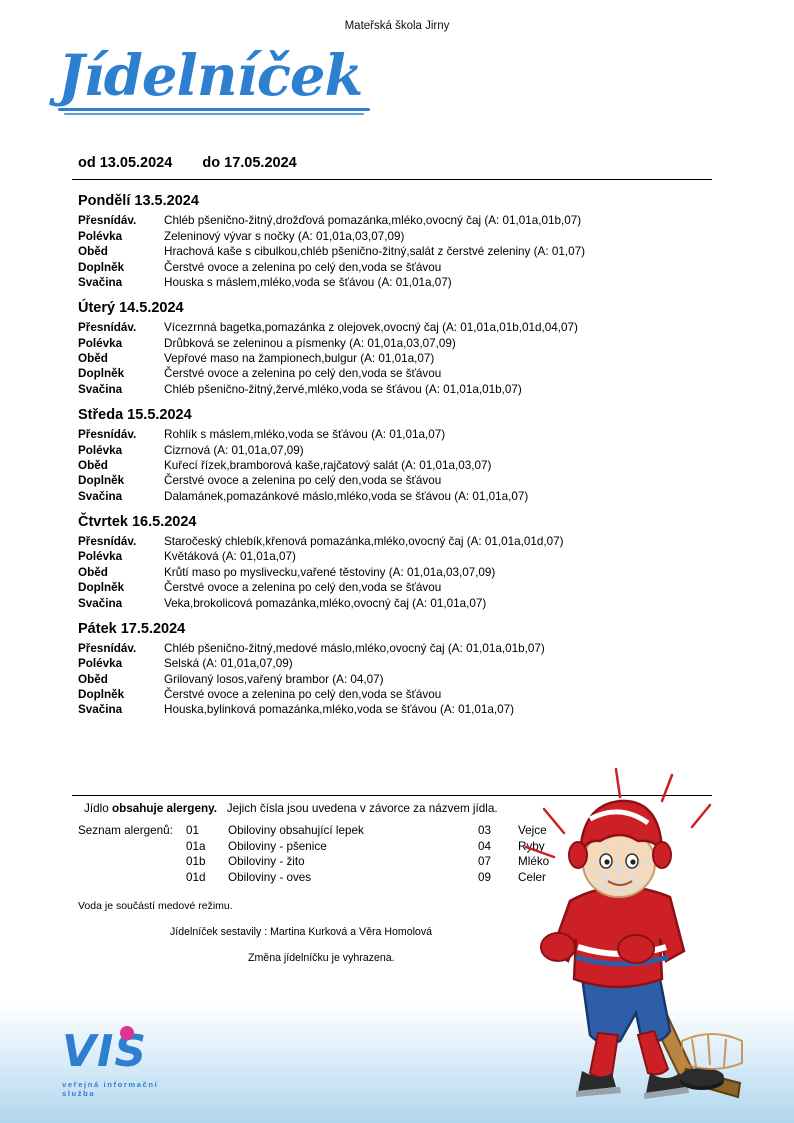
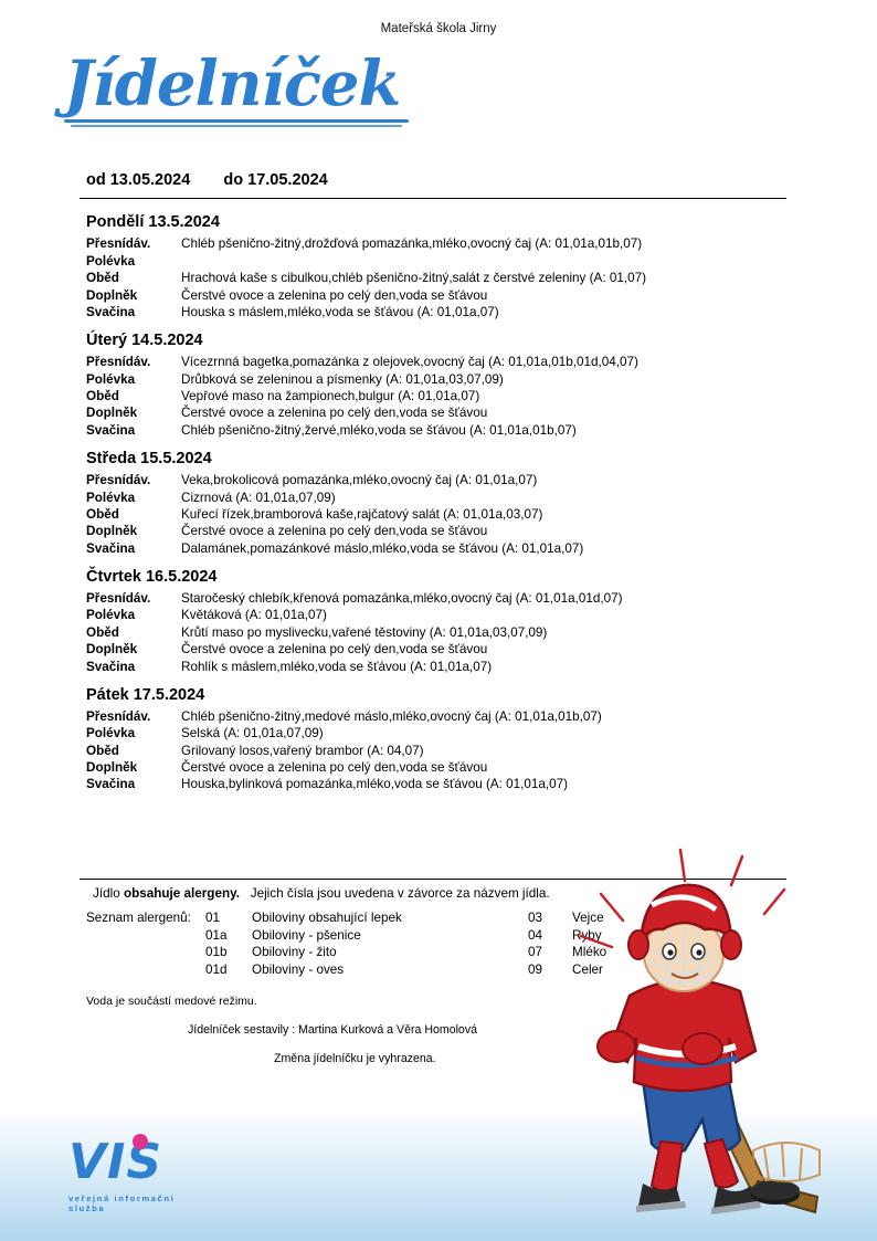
  Mateřská škola Jirny
  Jídelníček
  od 13.05.2024 do 17.05.2024
  Pondělí 13.5.2024
  Přesnídáv.
  Chléb pšenično-žitný,drožďová pomazánka,mléko,ovocný čaj (A: 01,01a,01b,07)
  Polévka
- Zeleninový vývar s nočky (A: 01,01a,03,07,09)
  Oběd
  Hrachová kaše s cibulkou,chléb pšenično-žitný,salát z čerstvé zeleniny (A: 01,07)
  Doplněk
  Čerstvé ovoce a zelenina po celý den,voda se šťávou
  Svačina
  Houska s máslem,mléko,voda se šťávou (A: 01,01a,07)
  Úterý 14.5.2024
  Přesnídáv.
  Vícezrnná bagetka,pomazánka z olejovek,ovocný čaj (A: 01,01a,01b,01d,04,07)
  Polévka
  Drůbková se zeleninou a písmenky (A: 01,01a,03,07,09)
  Oběd
  Vepřové maso na žampionech,bulgur (A: 01,01a,07)
  Doplněk
  Čerstvé ovoce a zelenina po celý den,voda se šťávou
  Svačina
  Chléb pšenično-žitný,žervé,mléko,voda se šťávou (A: 01,01a,01b,07)
  Středa 15.5.2024
  Přesnídáv.
- Rohlík s máslem,mléko,voda se šťávou (A: 01,01a,07)
+ Veka,brokolicová pomazánka,mléko,ovocný čaj (A: 01,01a,07)
  Polévka
  Cizrnová (A: 01,01a,07,09)
  Oběd
  Kuřecí řízek,bramborová kaše,rajčatový salát (A: 01,01a,03,07)
  Doplněk
  Čerstvé ovoce a zelenina po celý den,voda se šťávou
  Svačina
  Dalamánek,pomazánkové máslo,mléko,voda se šťávou (A: 01,01a,07)
  Čtvrtek 16.5.2024
  Přesnídáv.
  Staročeský chlebík,křenová pomazánka,mléko,ovocný čaj (A: 01,01a,01d,07)
  Polévka
  Květáková (A: 01,01a,07)
  Oběd
  Krůtí maso po myslivecku,vařené těstoviny (A: 01,01a,03,07,09)
  Doplněk
  Čerstvé ovoce a zelenina po celý den,voda se šťávou
  Svačina
- Veka,brokolicová pomazánka,mléko,ovocný čaj (A: 01,01a,07)
+ Rohlík s máslem,mléko,voda se šťávou (A: 01,01a,07)
  Pátek 17.5.2024
  Přesnídáv.
  Chléb pšenično-žitný,medové máslo,mléko,ovocný čaj (A: 01,01a,01b,07)
  Polévka
  Selská (A: 01,01a,07,09)
  Oběd
  Grilovaný losos,vařený brambor (A: 04,07)
  Doplněk
  Čerstvé ovoce a zelenina po celý den,voda se šťávou
  Svačina
  Houska,bylinková pomazánka,mléko,voda se šťávou (A: 01,01a,07)
  Jídlo obsahuje alergeny. Jejich čísla jsou uvedena v závorce za názvem jídla.
  Seznam alergenů:
  01
  Obiloviny obsahující lepek
  03
  Vejce
  01a
  Obiloviny - pšenice
  04
  Ryby
  01b
  Obiloviny - žito
  07
  Mléko
  01d
  Obiloviny - oves
  09
  Celer
  Voda je součástí medové režimu.
  Jídelníček sestavily : Martina Kurková a Věra Homolová
  Změna jídelníčku je vyhrazena.
  VIS
  veřejná informační služba
